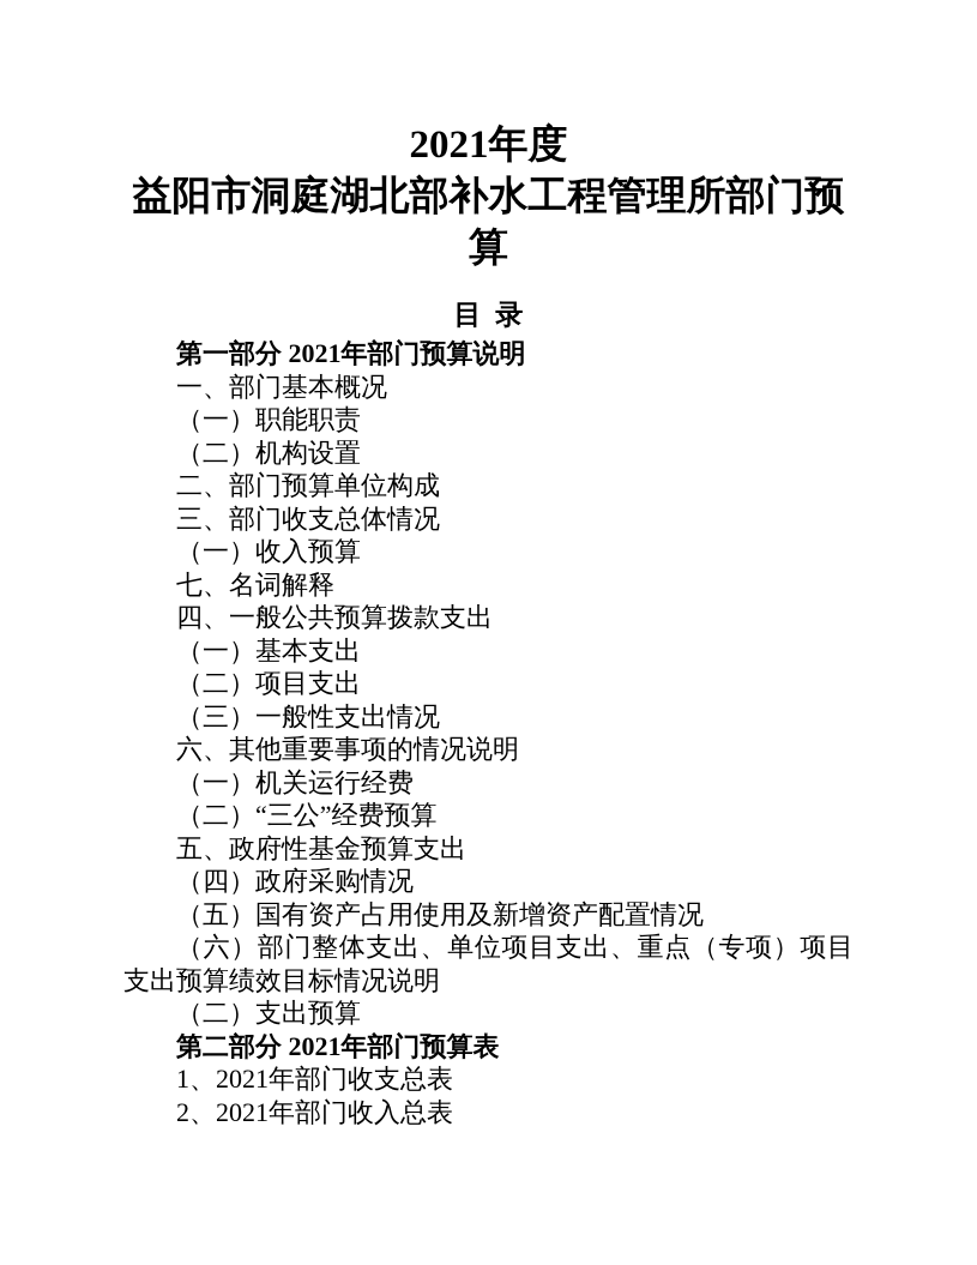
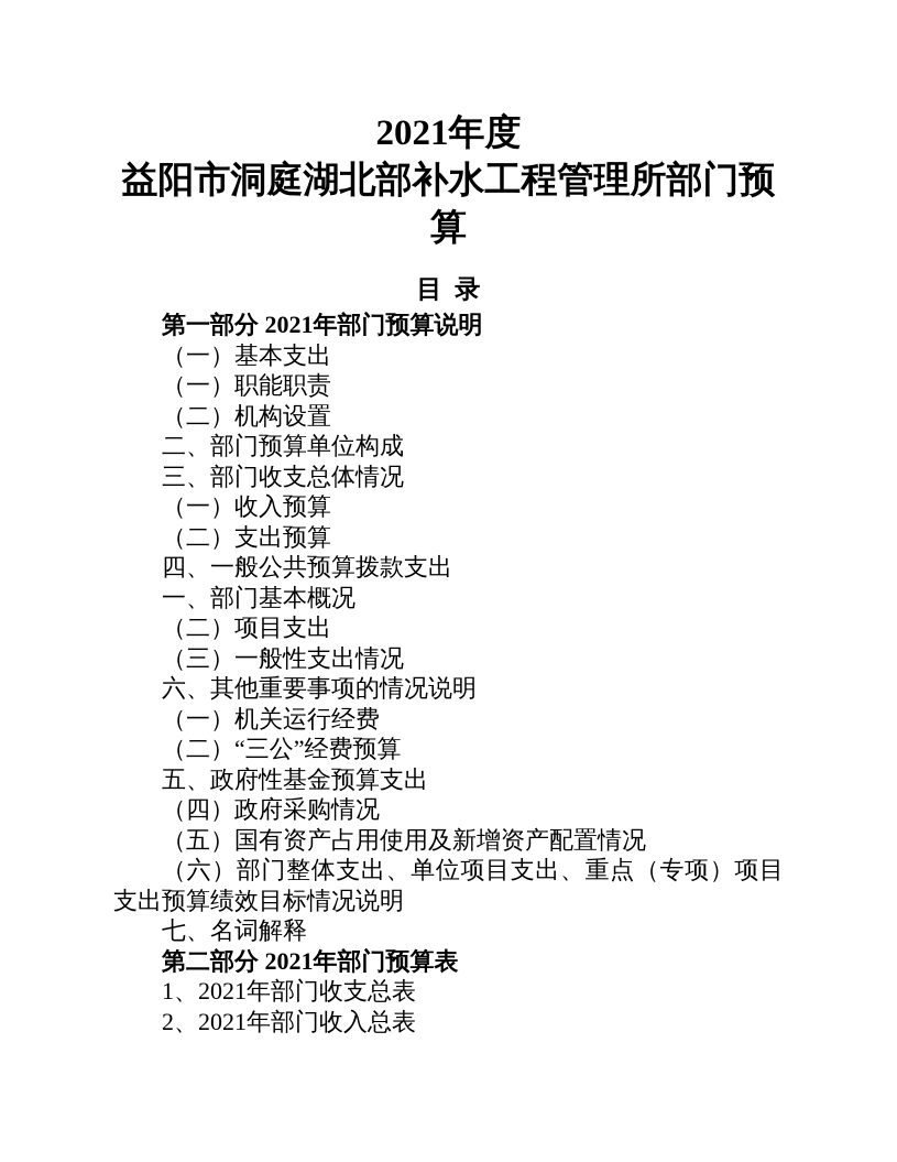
  2021年度
  益阳市洞庭湖北部补水工程管理所部门预算
  目 录
  第一部分 2021年部门预算说明
- 一、部门基本概况
+ （一）基本支出
  （一）职能职责
  （二）机构设置
  二、部门预算单位构成
  三、部门收支总体情况
  （一）收入预算
- 七、名词解释
+ （二）支出预算
  四、一般公共预算拨款支出
- （一）基本支出
+ 一、部门基本概况
  （二）项目支出
  （三）一般性支出情况
  六、其他重要事项的情况说明
  （一）机关运行经费
  （二）“三公”经费预算
  五、政府性基金预算支出
  （四）政府采购情况
  （五）国有资产占用使用及新增资产配置情况
  （六）部门整体支出、单位项目支出、重点（专项）项目支出预算绩效目标情况说明
- （二）支出预算
+ 七、名词解释
  第二部分 2021年部门预算表
  1、2021年部门收支总表
  2、2021年部门收入总表
